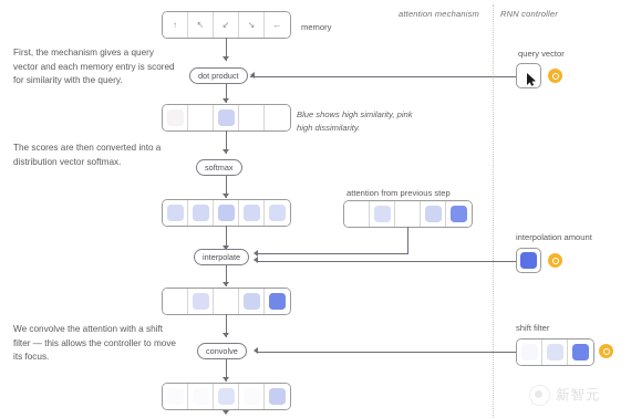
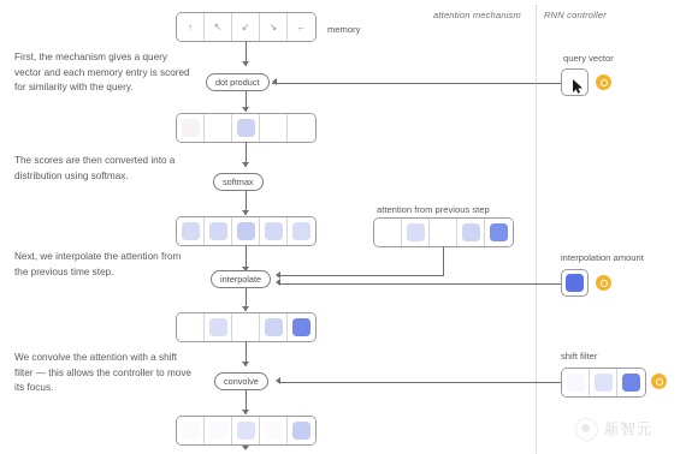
  attention mechanism
  RNN controller
  First, the mechanism gives a query vector and each memory entry is scored for similarity with the query.
- The scores are then converted into a distribution vector softmax.
+ The scores are then converted into a distribution using softmax.
+ Next, we interpolate the attention from the previous time step.
  We convolve the attention with a shift filter — this allows the controller to move its focus.
  ↑
  ↖
  ↙
  ↘
  ←
  memory
  dot product
  query vector
- Blue shows high similarity, pink high dissimilarity.
  softmax
  attention from previous step
  interpolate
  interpolation amount
  convolve
  shift filter
  新智元
